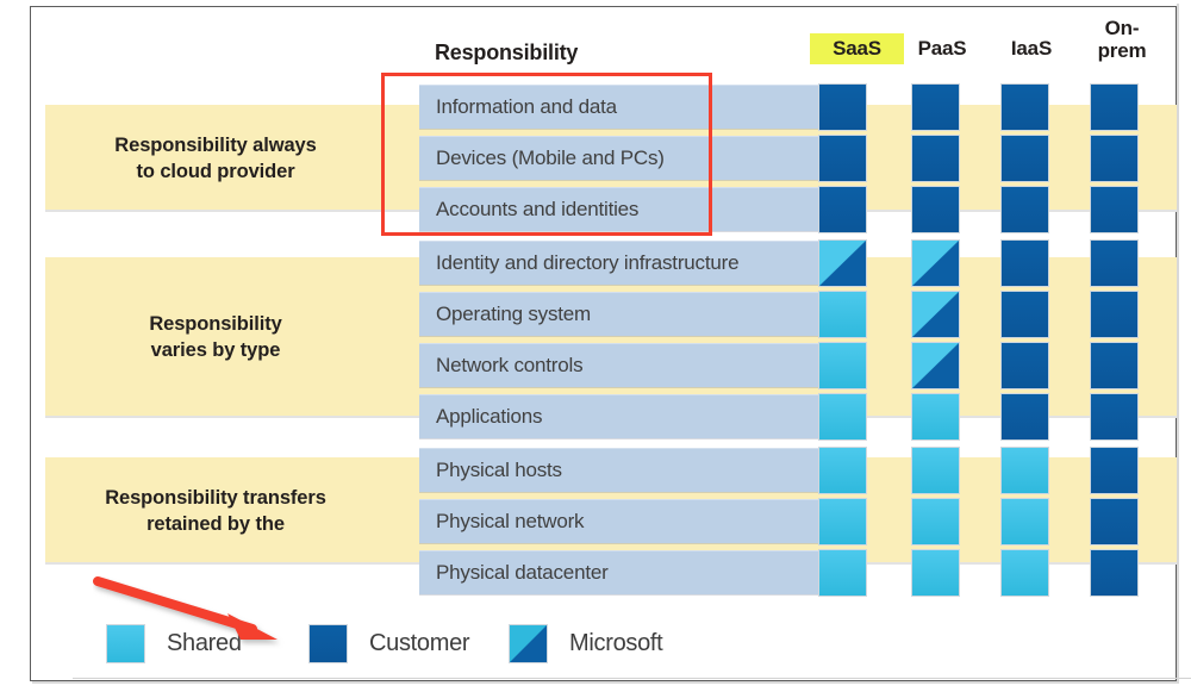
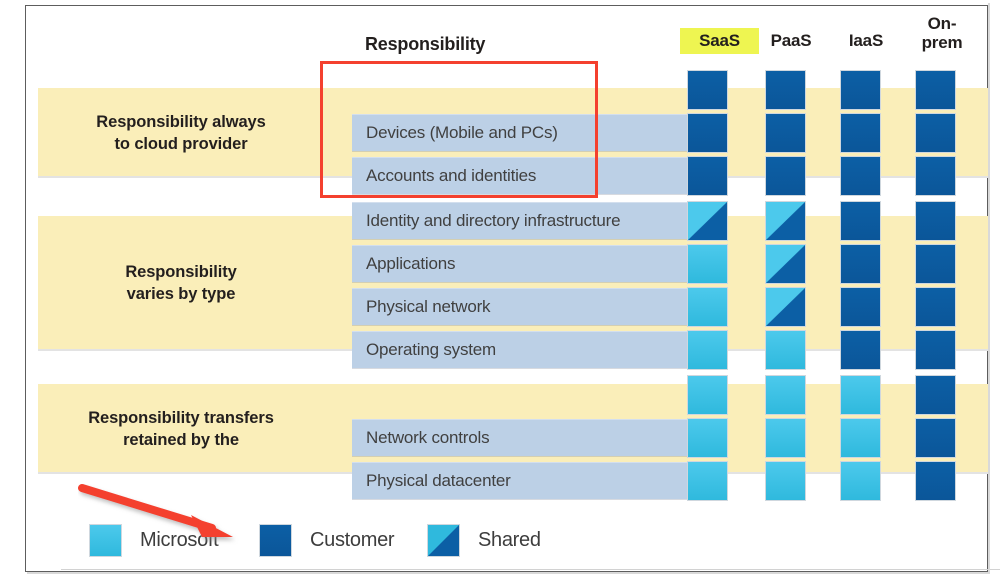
  Responsibility always
  to cloud provider
  Responsibility
  varies by type
  Responsibility transfers
  retained by the
  Responsibility
  SaaS
  PaaS
  IaaS
  On-
  prem
- Information and data
  Devices (Mobile and PCs)
  Accounts and identities
  Identity and directory infrastructure
- Operating system
+ Applications
- Network controls
+ Physical network
- Applications
+ Operating system
- Physical hosts
- Physical network
+ Network controls
  Physical datacenter
- Shared
+ Microsoft
  Customer
- Microsoft
+ Shared
